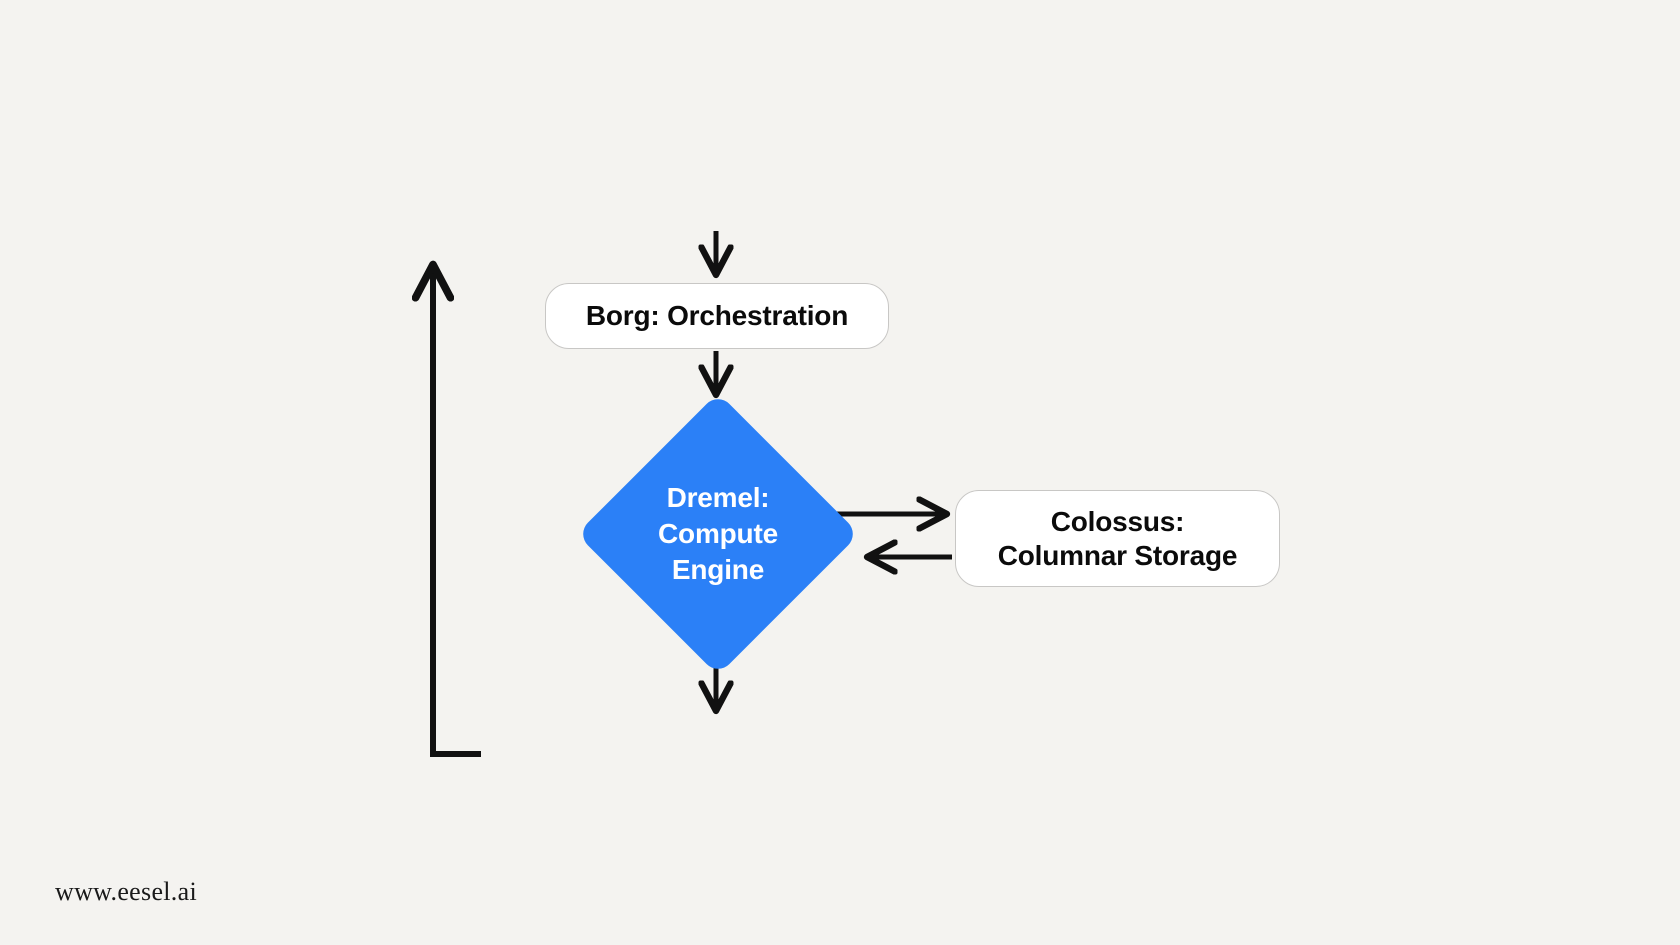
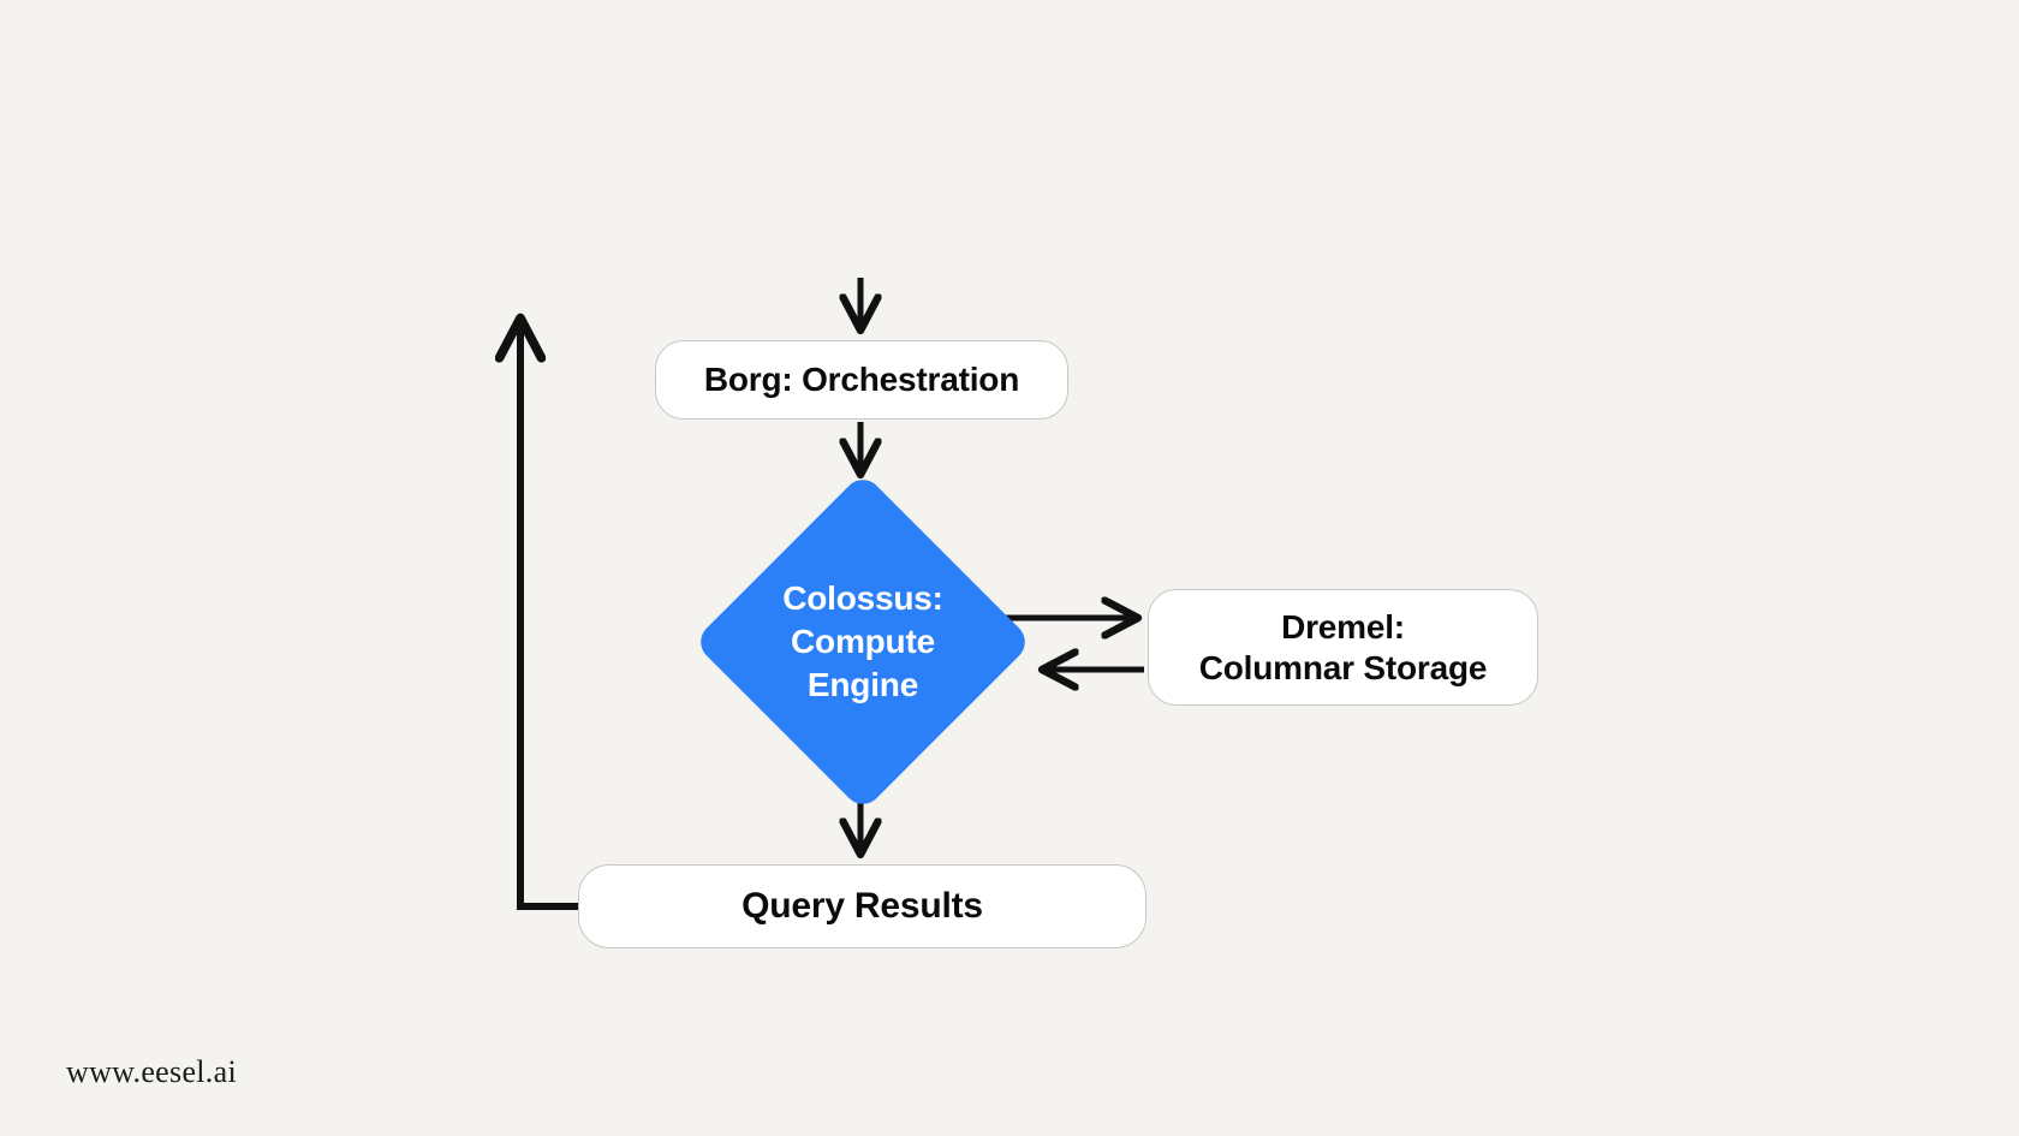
  Borg: Orchestration
- Dremel:
+ Colossus:
  Compute
  Engine
- Colossus:
+ Dremel:
  Columnar Storage
+ Query Results
  www.eesel.ai
